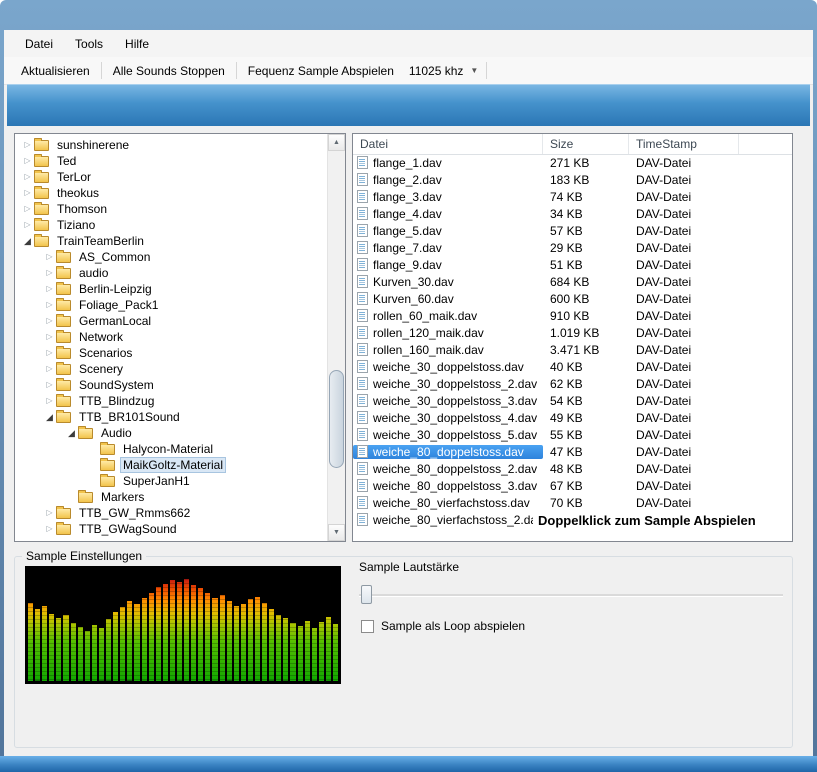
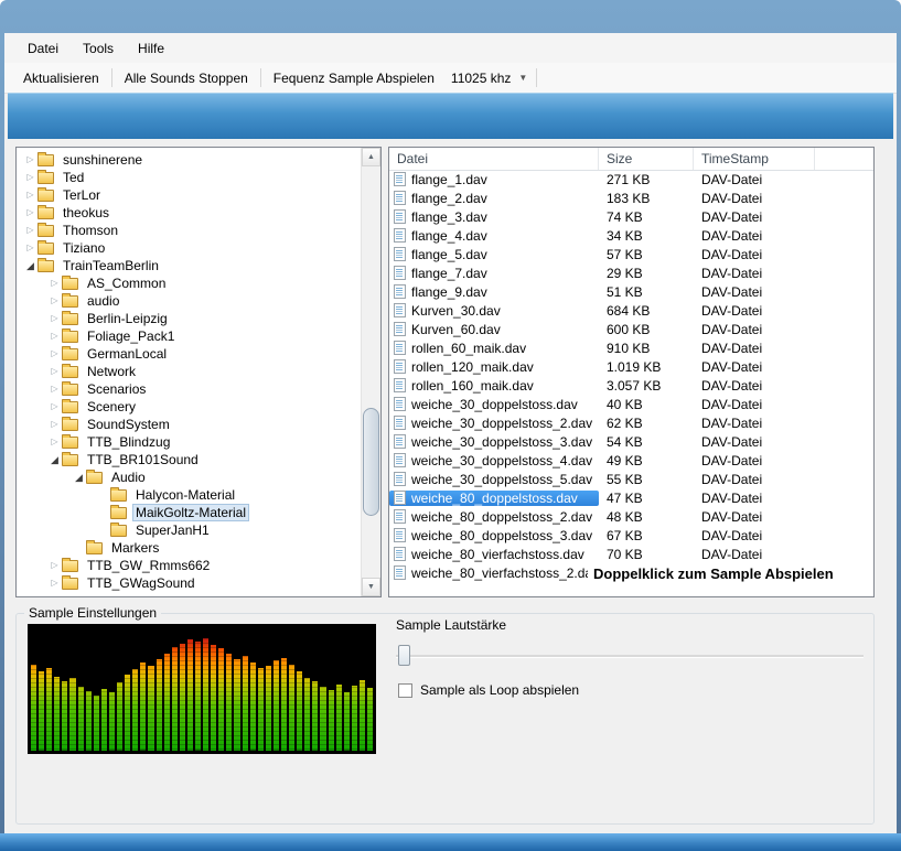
  Datei
  Tools
  Hilfe
  Aktualisieren
  Alle Sounds Stoppen
  Fequenz Sample Abspielen
  11025 khz
  ▼
  ▷
  sunshinerene
  ▷
  Ted
  ▷
  TerLor
  ▷
  theokus
  ▷
  Thomson
  ▷
  Tiziano
  ◢
  TrainTeamBerlin
  ▷
  AS_Common
  ▷
  audio
  ▷
  Berlin-Leipzig
  ▷
  Foliage_Pack1
  ▷
  GermanLocal
  ▷
  Network
  ▷
  Scenarios
  ▷
  Scenery
  ▷
  SoundSystem
  ▷
  TTB_Blindzug
  ◢
  TTB_BR101Sound
  ◢
  Audio
  Halycon-Material
  MaikGoltz-Material
  SuperJanH1
  Markers
  ▷
  TTB_GW_Rmms662
  ▷
  TTB_GWagSound
  Datei
  Size
  TimeStamp
  flange_1.dav
  271 KB
  DAV-Datei
  flange_2.dav
  183 KB
  DAV-Datei
  flange_3.dav
  74 KB
  DAV-Datei
  flange_4.dav
  34 KB
  DAV-Datei
  flange_5.dav
  57 KB
  DAV-Datei
  flange_7.dav
  29 KB
  DAV-Datei
  flange_9.dav
  51 KB
  DAV-Datei
  Kurven_30.dav
  684 KB
  DAV-Datei
  Kurven_60.dav
  600 KB
  DAV-Datei
  rollen_60_maik.dav
  910 KB
  DAV-Datei
  rollen_120_maik.dav
  1.019 KB
  DAV-Datei
  rollen_160_maik.dav
- 3.471 KB
+ 3.057 KB
  DAV-Datei
  weiche_30_doppelstoss.dav
  40 KB
  DAV-Datei
  weiche_30_doppelstoss_2.dav
  62 KB
  DAV-Datei
  weiche_30_doppelstoss_3.dav
  54 KB
  DAV-Datei
  weiche_30_doppelstoss_4.dav
  49 KB
  DAV-Datei
  weiche_30_doppelstoss_5.dav
  55 KB
  DAV-Datei
  weiche_80_doppelstoss.dav
  47 KB
  DAV-Datei
  weiche_80_doppelstoss_2.dav
  48 KB
  DAV-Datei
  weiche_80_doppelstoss_3.dav
  67 KB
  DAV-Datei
  weiche_80_vierfachstoss.dav
  70 KB
  DAV-Datei
  weiche_80_vierfachstoss_2.d
  Doppelklick zum Sample Abspielen
  Sample Einstellungen
  Sample Lautstärke
  Sample als Loop abspielen
